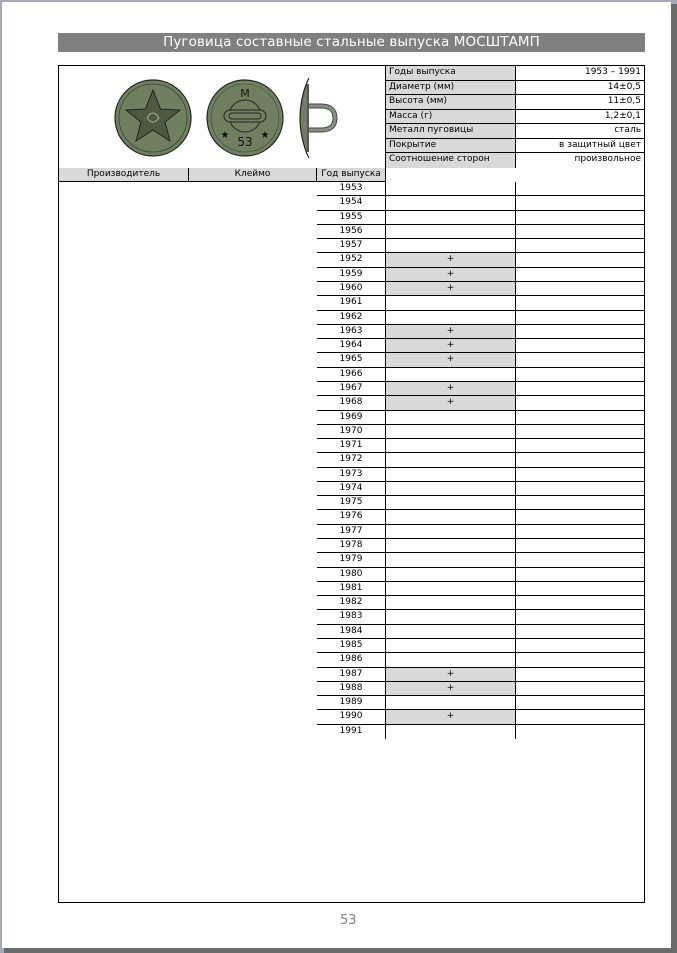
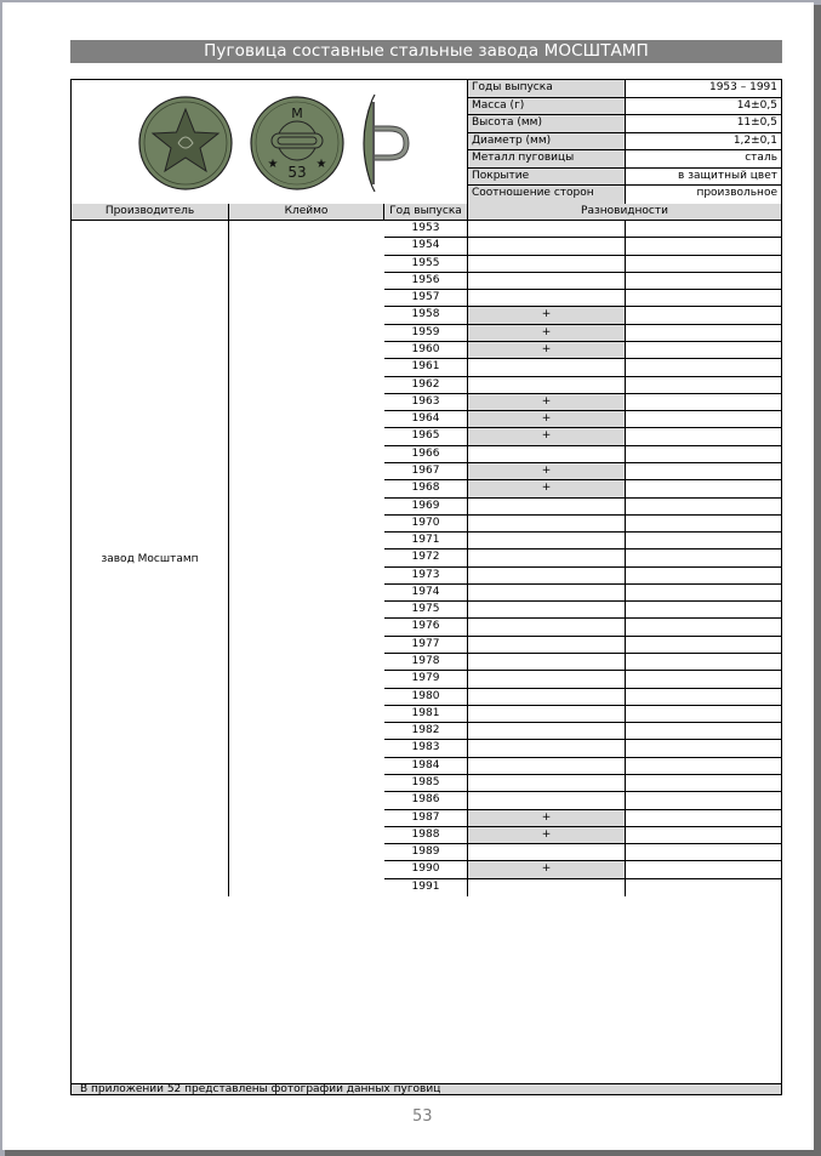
- Пуговица составные стальные выпуска МОСШТАМП
+ Пуговица составные стальные завода МОСШТАМП
  М
  53
  ★
  ★
  Годы выпуска
  1953 – 1991
- Диаметр (мм)
+ Масса (г)
  14±0,5
  Высота (мм)
  11±0,5
- Масса (г)
+ Диаметр (мм)
  1,2±0,1
  Металл пуговицы
  сталь
  Покрытие
  в защитный цвет
  Соотношение сторон
  произвольное
  Производитель
  Клеймо
  Год выпуска
+ Разновидности
+ завод Мосштамп
  1953
  1954
  1955
  1956
  1957
- 1952
+ 1958
  +
  1959
  +
  1960
  +
  1961
  1962
  1963
  +
  1964
  +
  1965
  +
  1966
  1967
  +
  1968
  +
  1969
  1970
  1971
  1972
  1973
  1974
  1975
  1976
  1977
  1978
  1979
  1980
  1981
  1982
  1983
  1984
  1985
  1986
  1987
  +
  1988
  +
  1989
  1990
  +
  1991
+ В приложении 52 представлены фотографии данных пуговиц
  53
